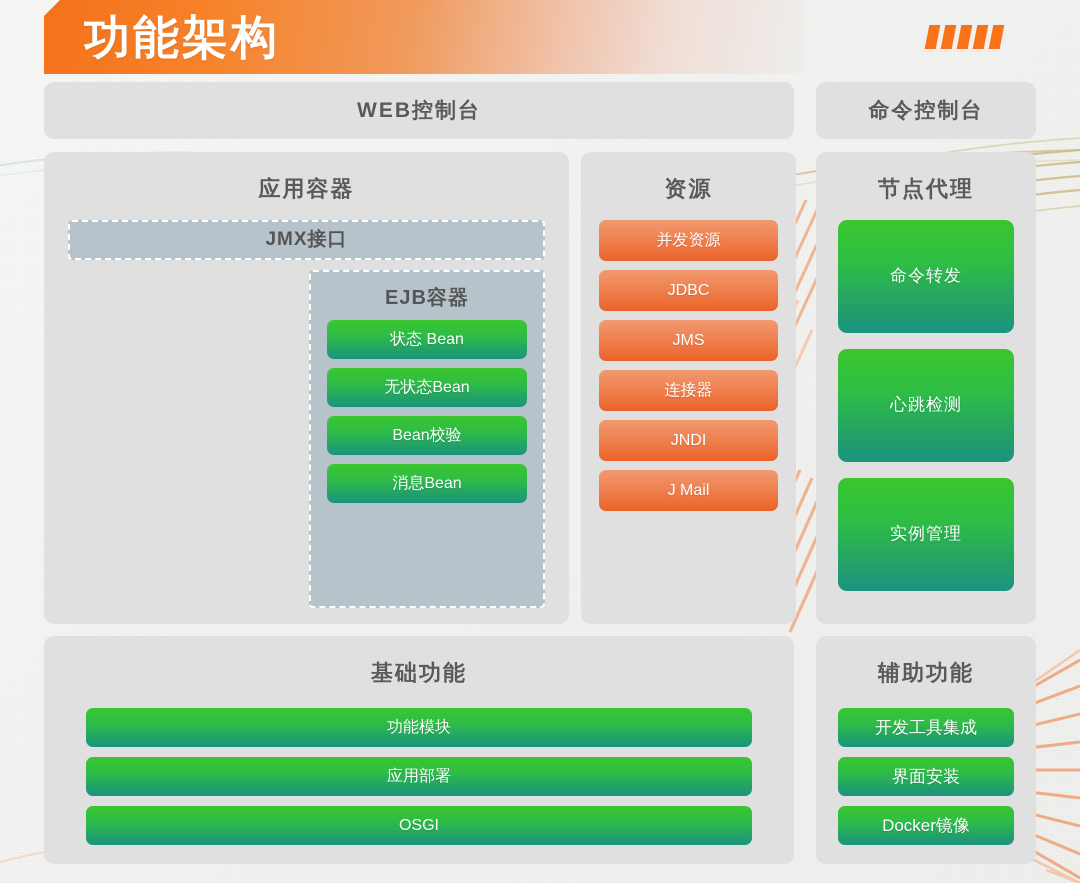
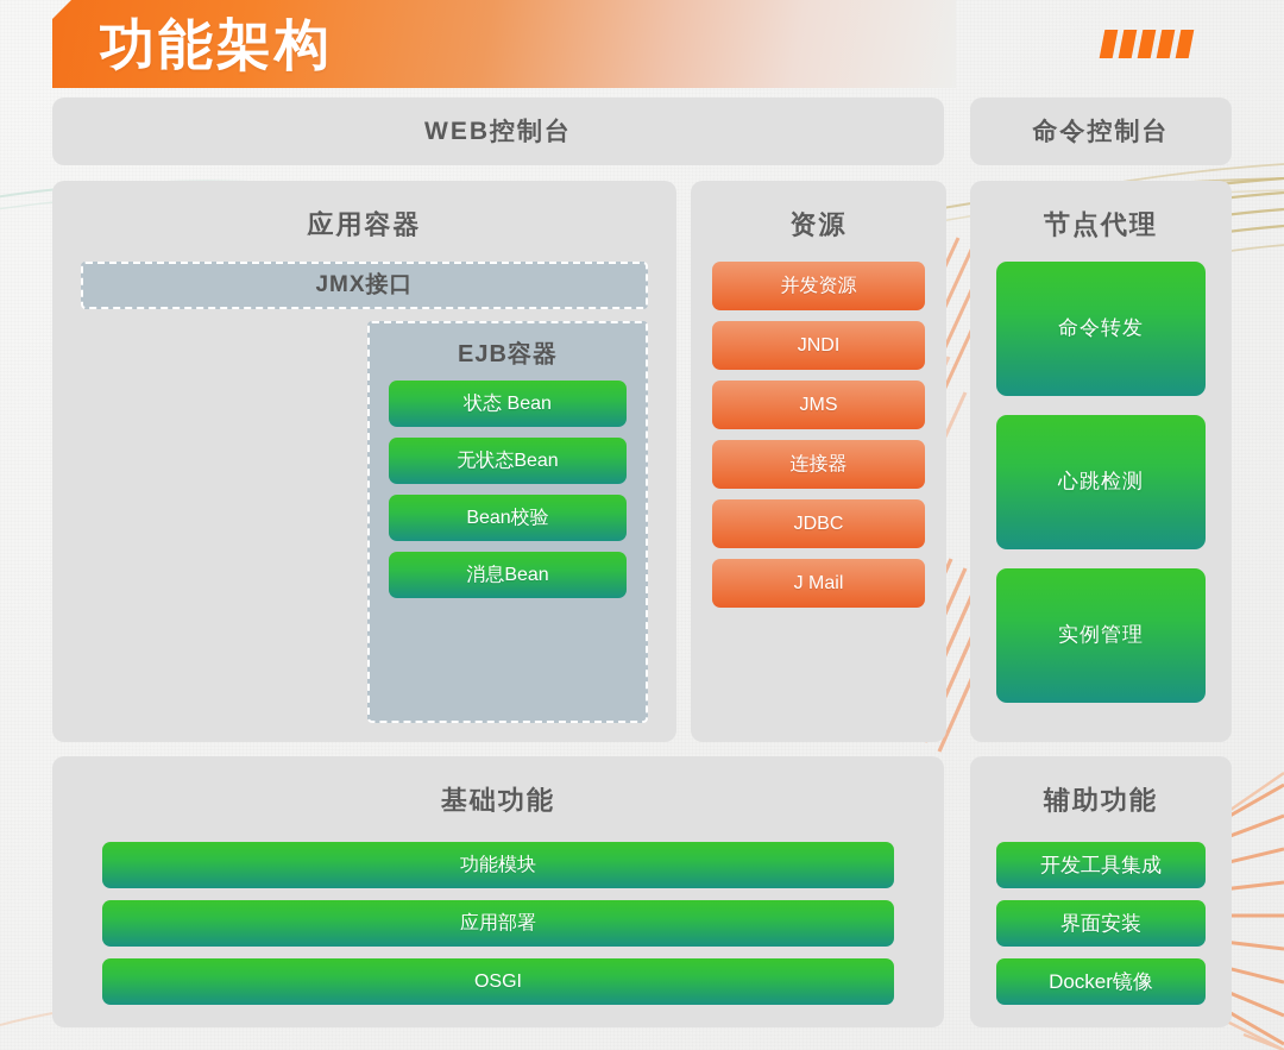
  功能架构
  WEB控制台
  命令控制台
  应用容器
  JMX接口
  EJB容器
  状态 Bean
  无状态Bean
  Bean校验
  消息Bean
  资源
  并发资源
- JDBC
+ JNDI
  JMS
  连接器
- JNDI
+ JDBC
  J Mail
  节点代理
  命令转发
  心跳检测
  实例管理
  基础功能
  功能模块
  应用部署
  OSGI
  辅助功能
  开发工具集成
  界面安装
  Docker镜像
